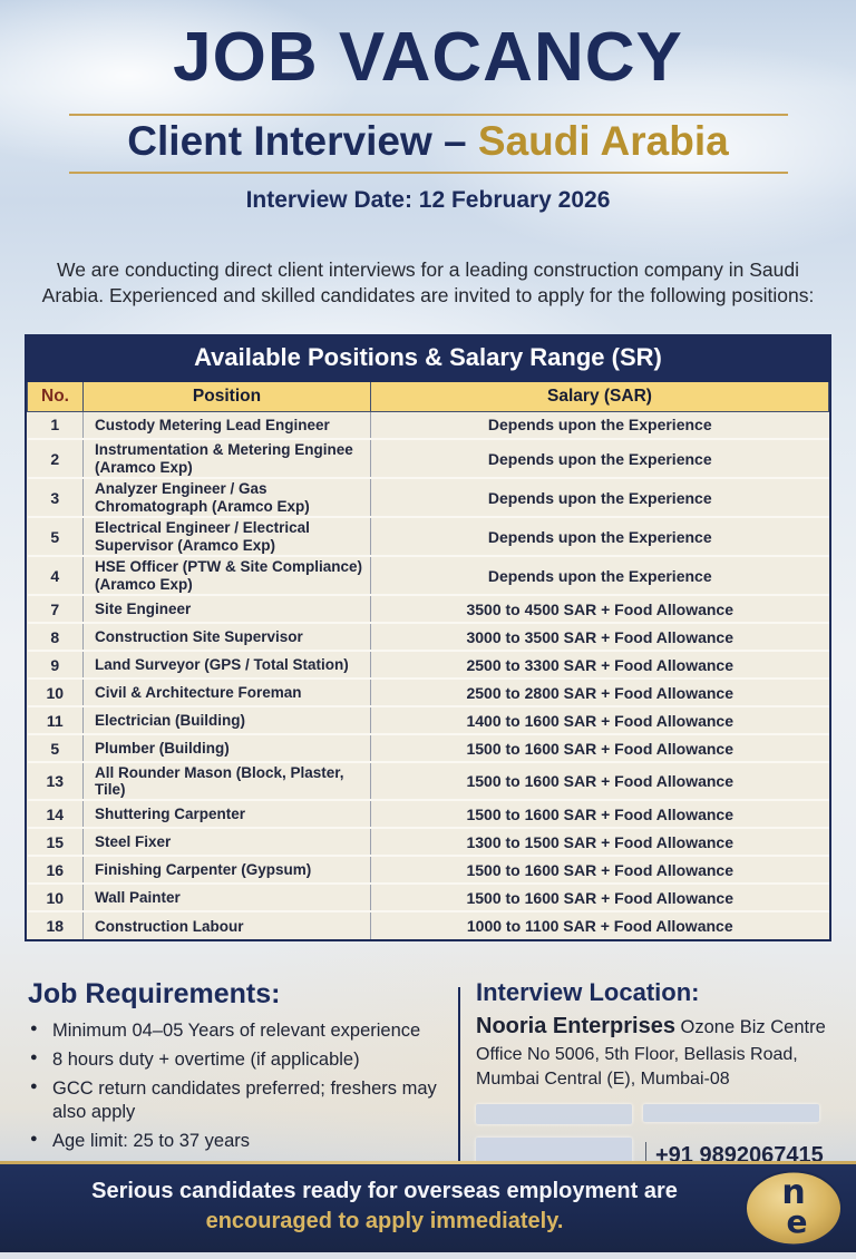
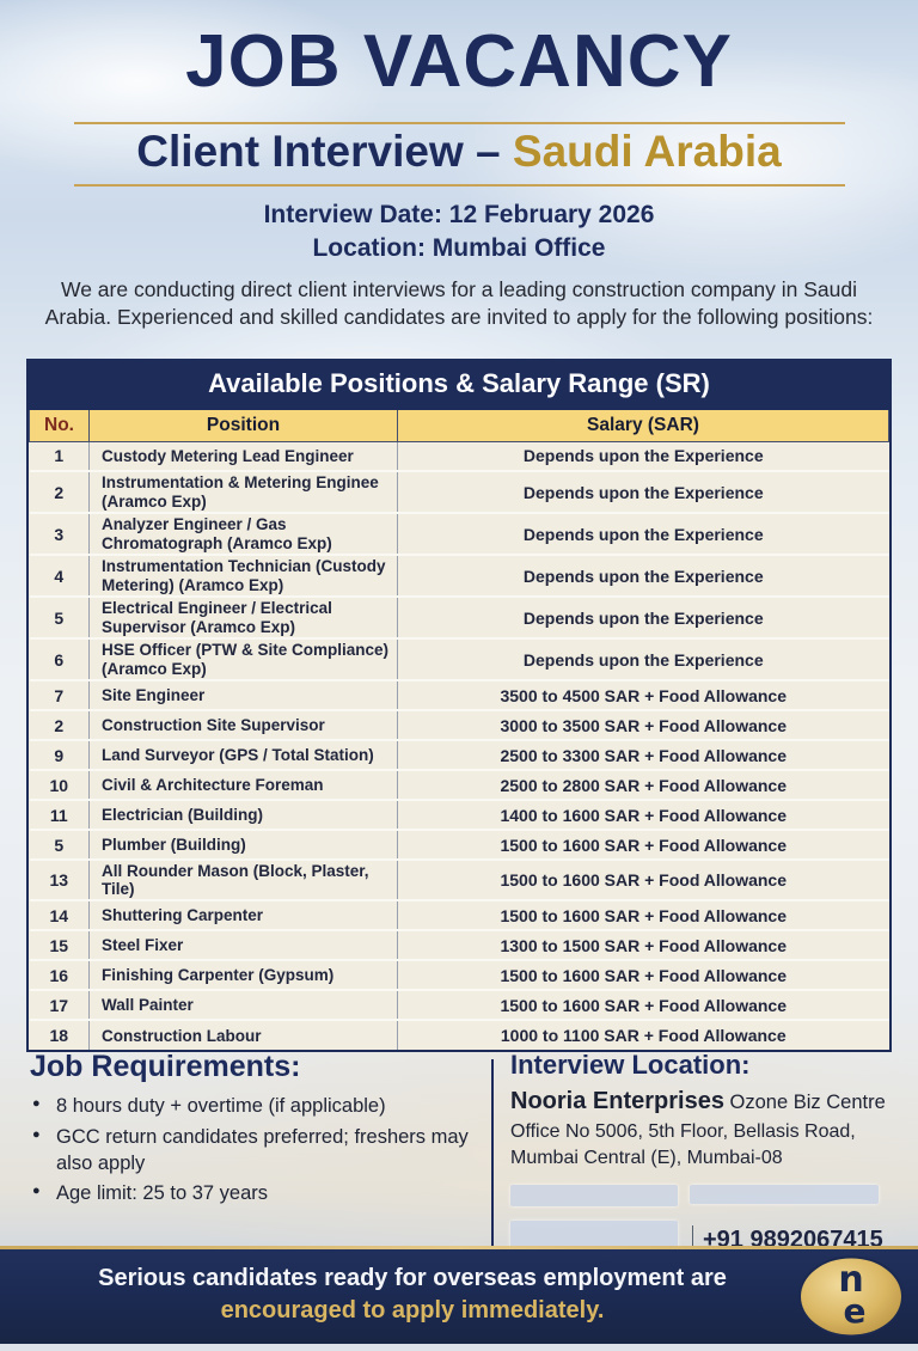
  JOB VACANCY
  Client Interview – Saudi Arabia
  Interview Date: 12 February 2026
+ Location: Mumbai Office
  We are conducting direct client interviews for a leading construction company in Saudi Arabia. Experienced and skilled candidates are invited to apply for the following positions:
  Available Positions & Salary Range (SR)
  No.	Position	Salary (SAR)
  1	Custody Metering Lead Engineer	Depends upon the Experience
  2	Instrumentation & Metering Enginee (Aramco Exp)	Depends upon the Experience
  3	Analyzer Engineer / Gas Chromatograph (Aramco Exp)	Depends upon the Experience
+ 4	Instrumentation Technician (Custody Metering) (Aramco Exp)	Depends upon the Experience
  5	Electrical Engineer / Electrical Supervisor (Aramco Exp)	Depends upon the Experience
- 4	HSE Officer (PTW & Site Compliance) (Aramco Exp)	Depends upon the Experience
+ 6	HSE Officer (PTW & Site Compliance) (Aramco Exp)	Depends upon the Experience
  7	Site Engineer	3500 to 4500 SAR + Food Allowance
- 8	Construction Site Supervisor	3000 to 3500 SAR + Food Allowance
+ 2	Construction Site Supervisor	3000 to 3500 SAR + Food Allowance
  9	Land Surveyor (GPS / Total Station)	2500 to 3300 SAR + Food Allowance
  10	Civil & Architecture Foreman	2500 to 2800 SAR + Food Allowance
  11	Electrician (Building)	1400 to 1600 SAR + Food Allowance
  5	Plumber (Building)	1500 to 1600 SAR + Food Allowance
  13	All Rounder Mason (Block, Plaster, Tile)	1500 to 1600 SAR + Food Allowance
  14	Shuttering Carpenter	1500 to 1600 SAR + Food Allowance
  15	Steel Fixer	1300 to 1500 SAR + Food Allowance
  16	Finishing Carpenter (Gypsum)	1500 to 1600 SAR + Food Allowance
- 10	Wall Painter	1500 to 1600 SAR + Food Allowance
+ 17	Wall Painter	1500 to 1600 SAR + Food Allowance
  18	Construction Labour	1000 to 1100 SAR + Food Allowance
  Job Requirements:
- Minimum 04–05 Years of relevant experience
  8 hours duty + overtime (if applicable)
  GCC return candidates preferred; freshers may also apply
  Age limit: 25 to 37 years
  Interview Location:
  Nooria Enterprises Ozone Biz Centre
  Office No 5006, 5th Floor, Bellasis Road,
  Mumbai Central (E), Mumbai-08
  +91 9892067415
  Serious candidates ready for overseas employment are
  encouraged to apply immediately.
  n
  e
